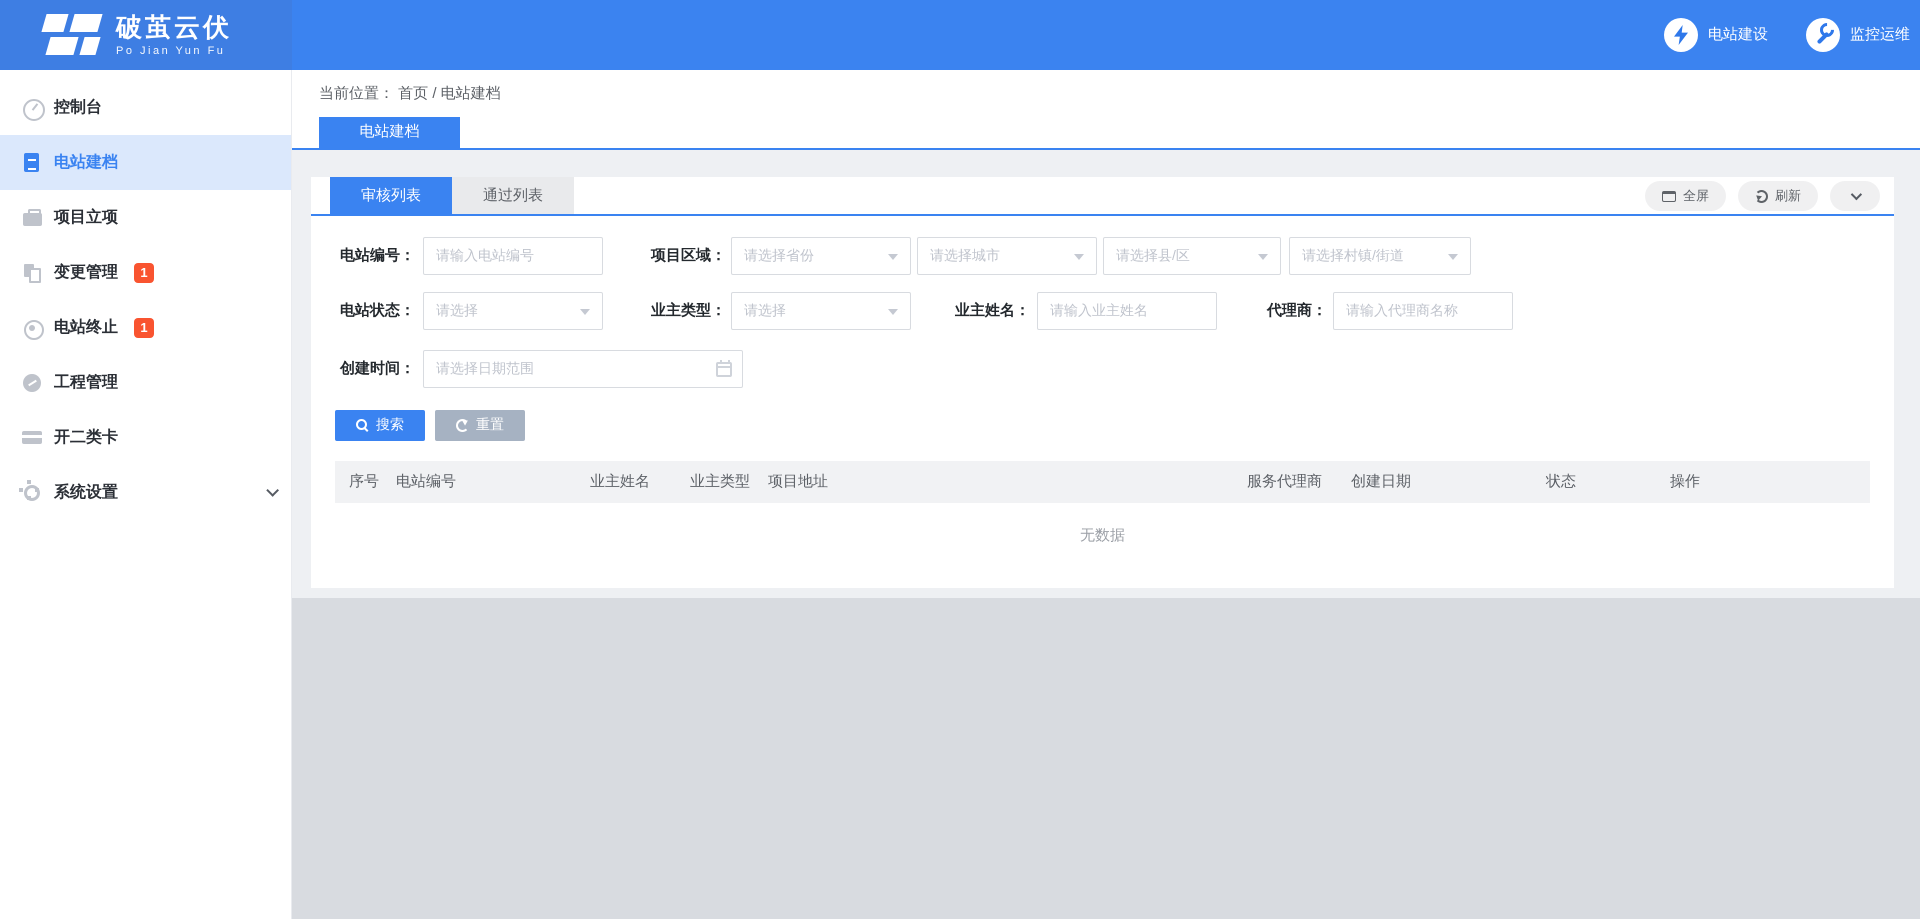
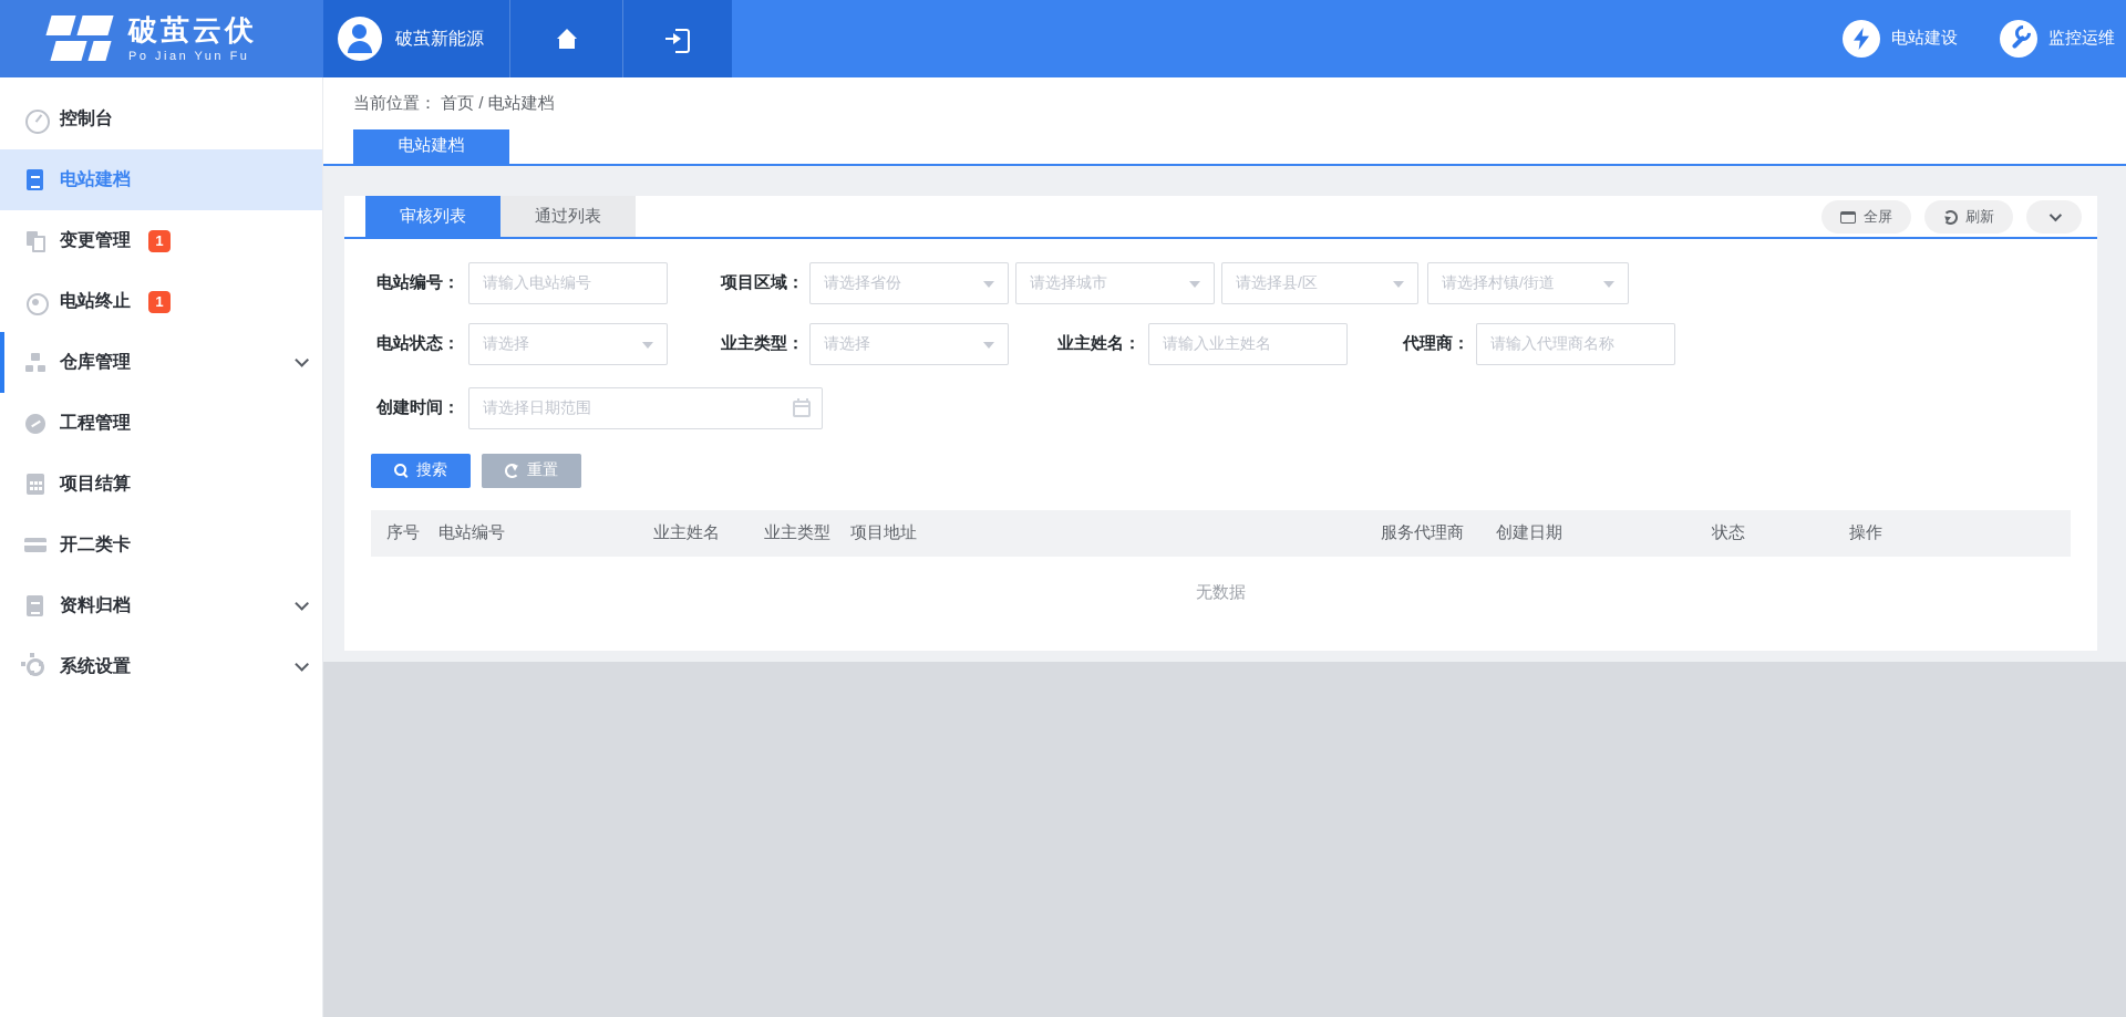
  破茧云伏
  Po Jian Yun Fu
+ 破茧新能源
  电站建设
  监控运维
  控制台
  电站建档
- 项目立项
  变更管理
  1
  电站终止
  1
+ 仓库管理
  工程管理
+ 项目结算
  开二类卡
+ 资料归档
  系统设置
  当前位置： 首页 / 电站建档
  电站建档
  审核列表
  通过列表
  全屏
  刷新
  电站编号：
  请输入电站编号
  项目区域：
  请选择省份
  请选择城市
  请选择县/区
  请选择村镇/街道
  电站状态：
  请选择
  业主类型：
  请选择
  业主姓名：
  请输入业主姓名
  代理商：
  请输入代理商名称
  创建时间：
  请选择日期范围
  搜索
  重置
  序号
  电站编号
  业主姓名
  业主类型
  项目地址
  服务代理商
  创建日期
  状态
  操作
  无数据
